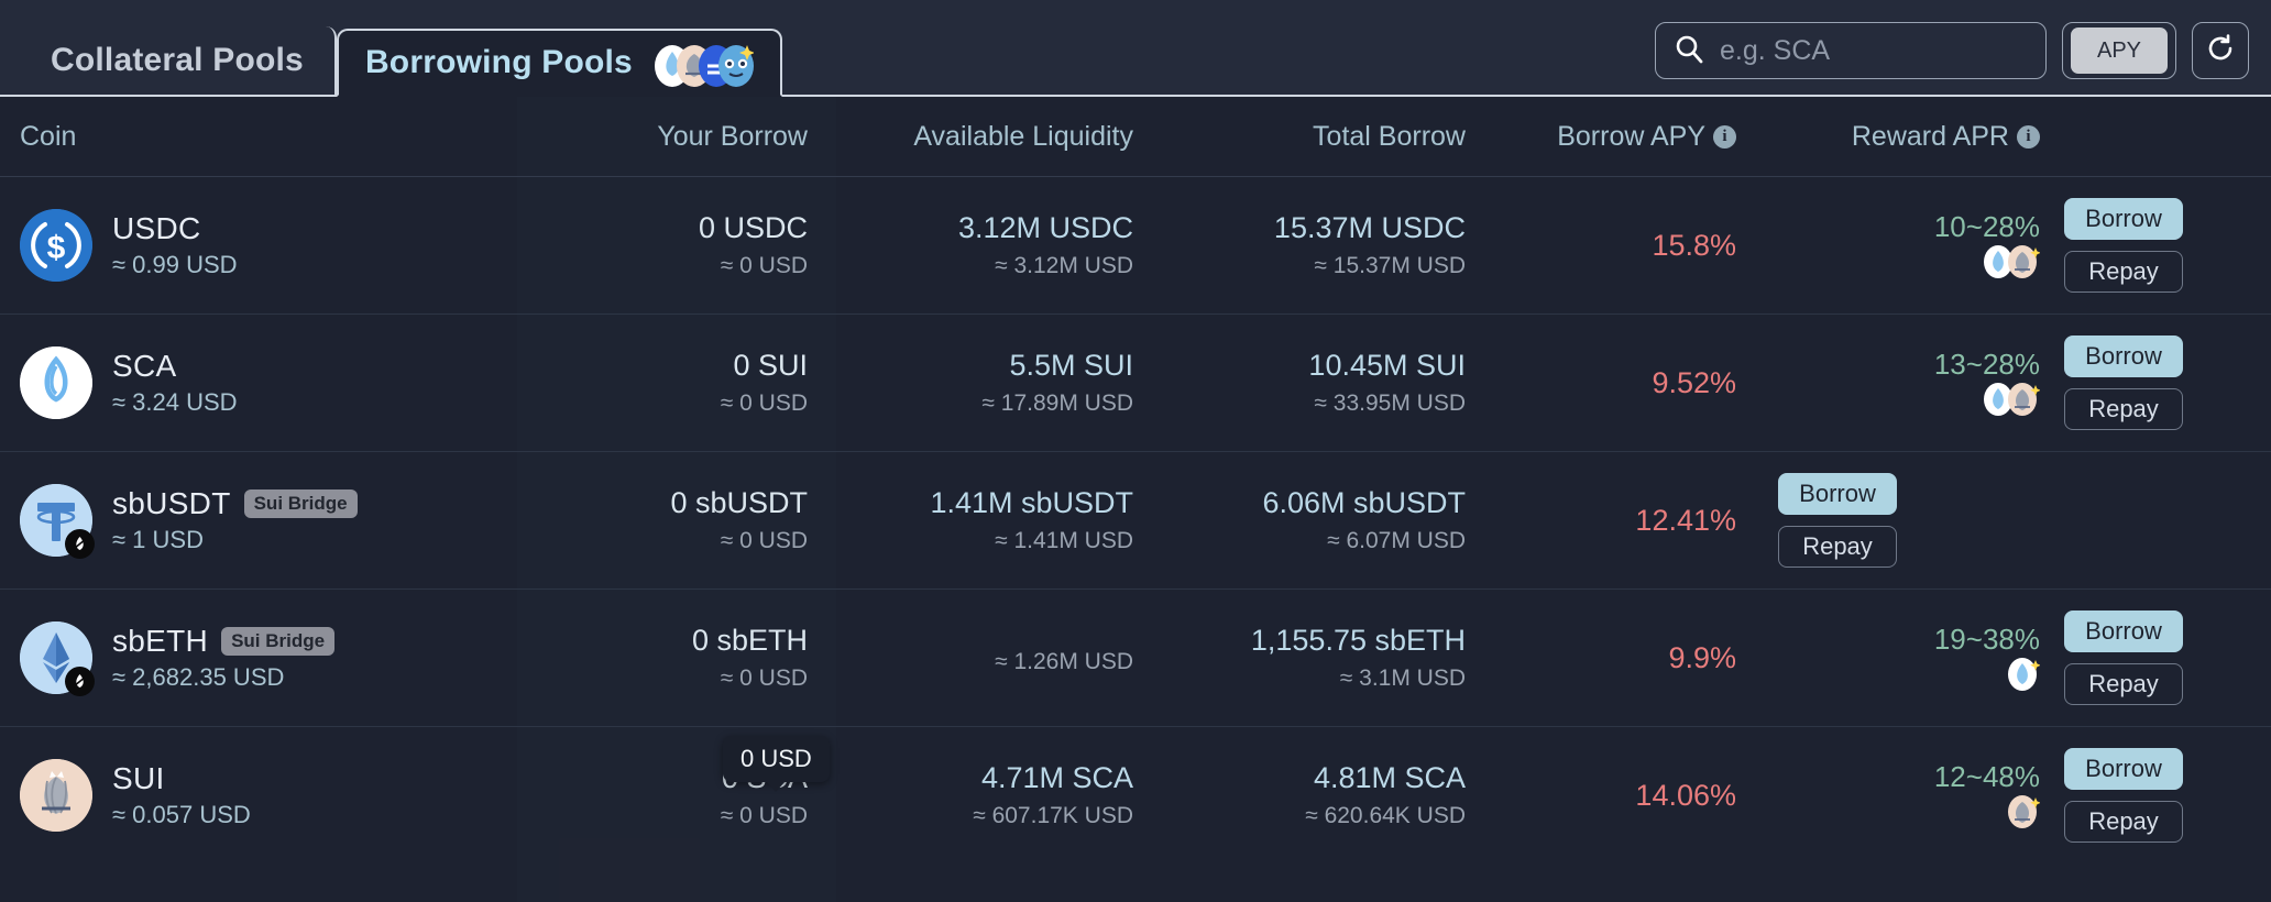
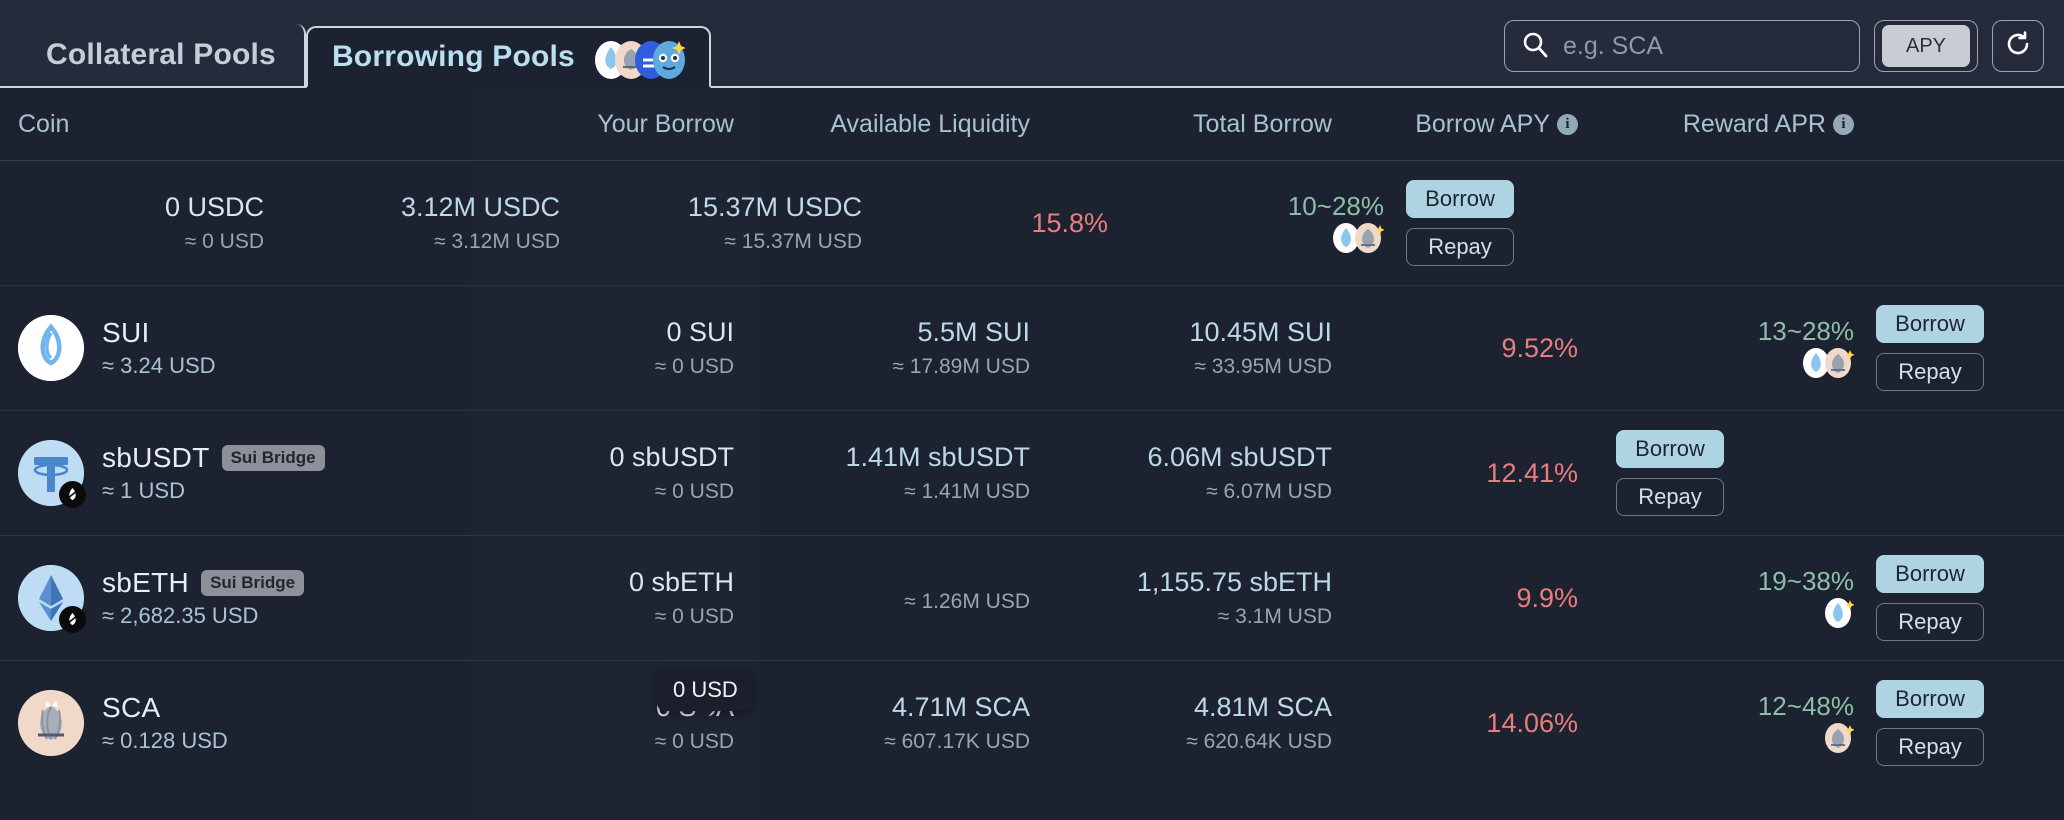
  Collateral Pools
  Borrowing Pools
  e.g. SCA
  APY
  Coin
  Your Borrow
  Available Liquidity
  Total Borrow
  Borrow APY
  i
  Reward APR
  i
- $
- USDC
- ≈ 0.99 USD
  0 USDC
  ≈ 0 USD
  3.12M USDC
  ≈ 3.12M USD
  15.37M USDC
  ≈ 15.37M USD
  15.8%
  10~28%
  Borrow
  Repay
- SCA
+ SUI
  ≈ 3.24 USD
  0 SUI
  ≈ 0 USD
  5.5M SUI
  ≈ 17.89M USD
  10.45M SUI
  ≈ 33.95M USD
  9.52%
  13~28%
  Borrow
  Repay
  sbUSDT
  Sui Bridge
  ≈ 1 USD
  0 sbUSDT
  ≈ 0 USD
  1.41M sbUSDT
  ≈ 1.41M USD
  6.06M sbUSDT
  ≈ 6.07M USD
  12.41%
  Borrow
  Repay
  sbETH
  Sui Bridge
  ≈ 2,682.35 USD
  0 sbETH
  ≈ 0 USD
  ≈ 1.26M USD
  1,155.75 sbETH
  ≈ 3.1M USD
  9.9%
  19~38%
  Borrow
  Repay
- SUI
+ SCA
- ≈ 0.057 USD
+ ≈ 0.128 USD
  ≈ 0 USD
  4.71M SCA
  ≈ 607.17K USD
  4.81M SCA
  ≈ 620.64K USD
  14.06%
  12~48%
  Borrow
  Repay
  0 USD
